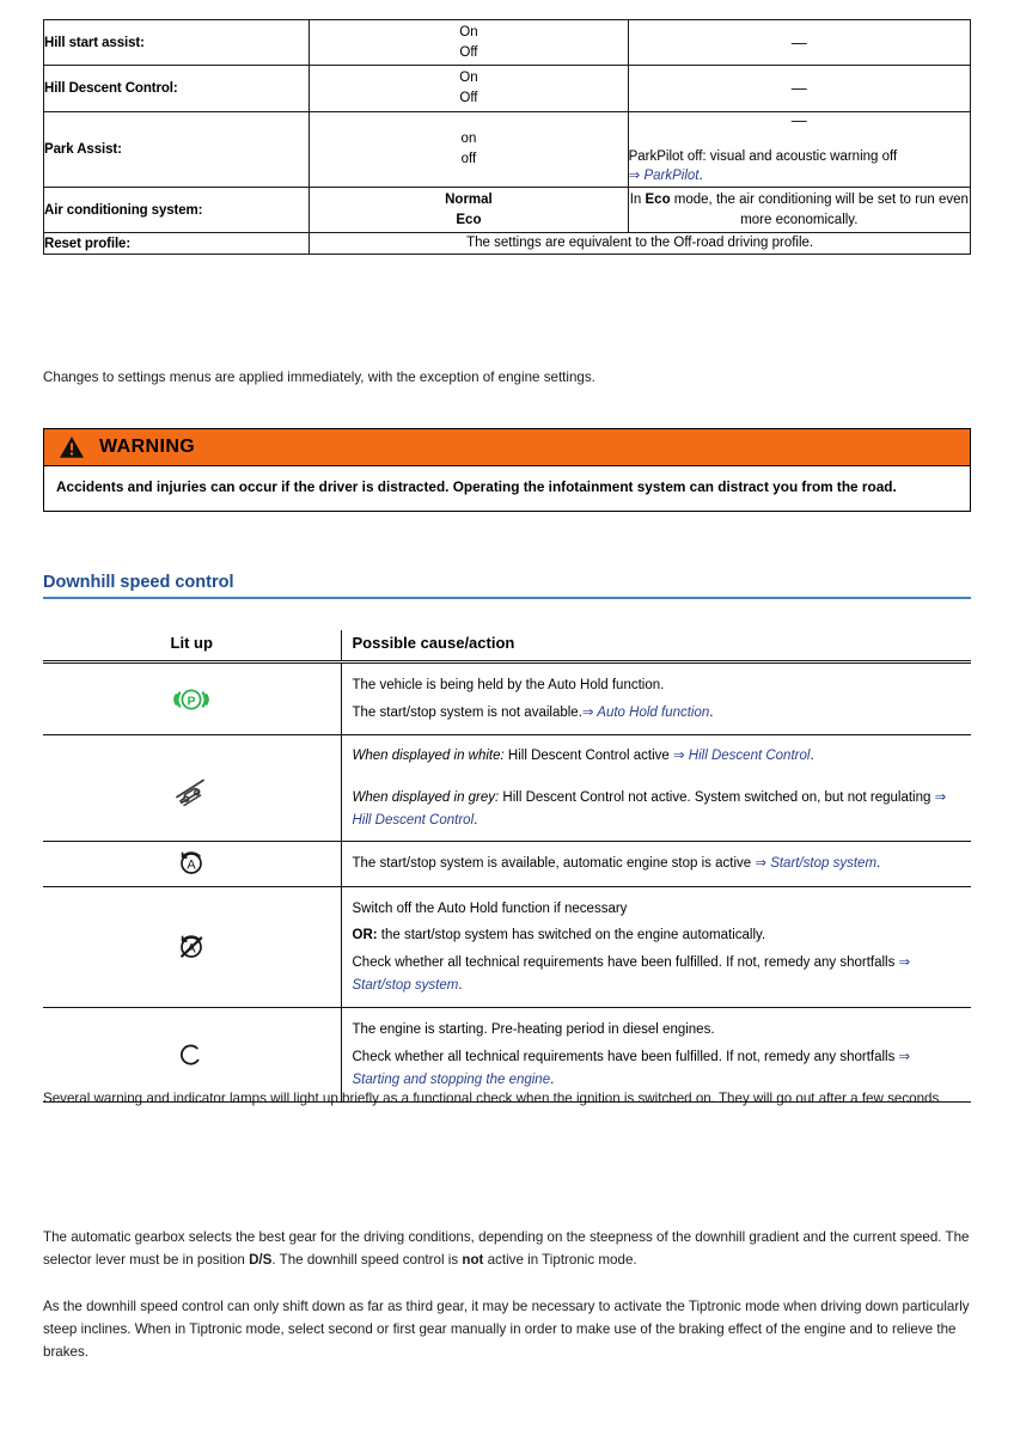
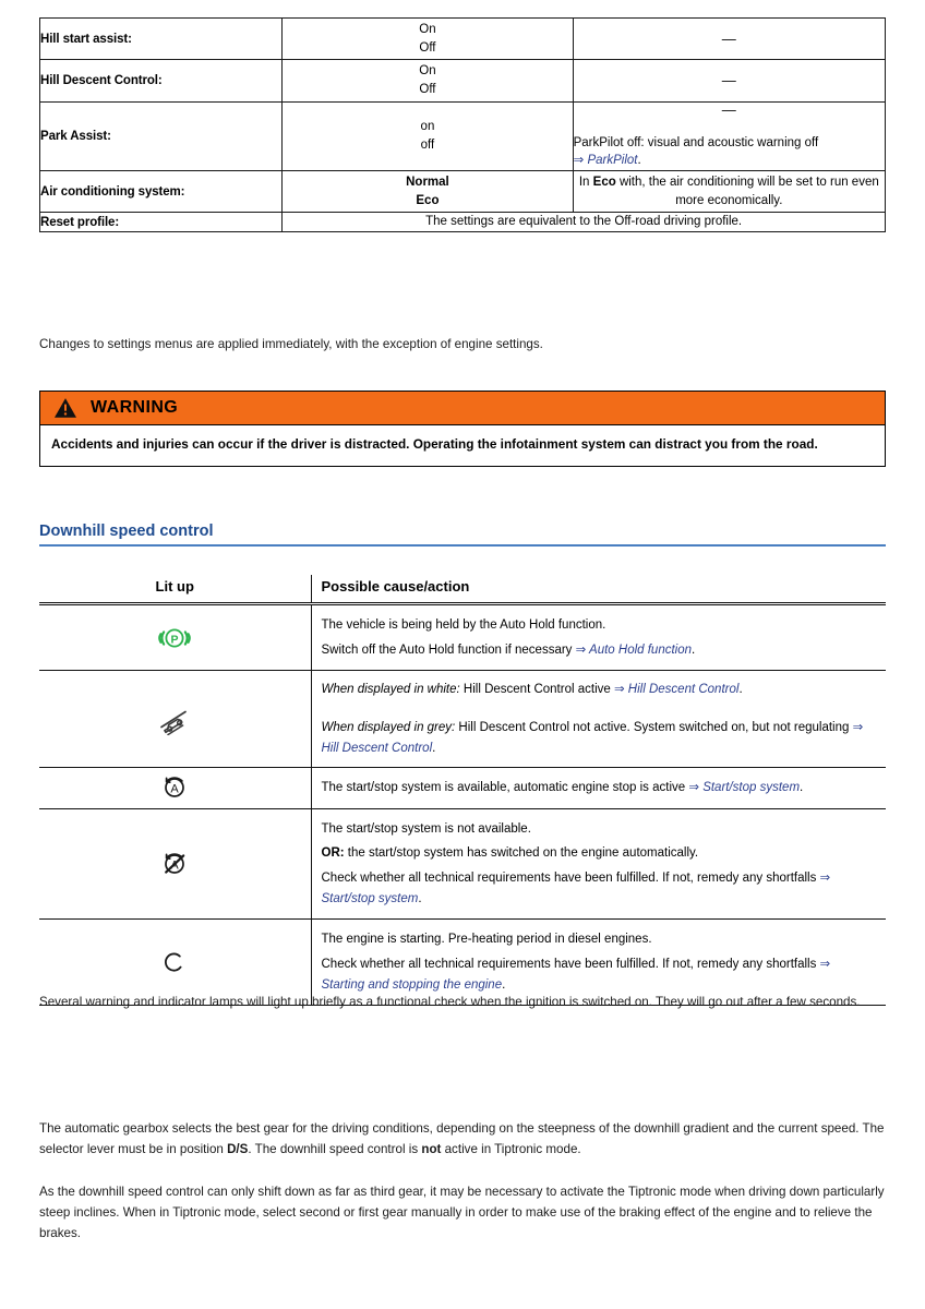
  Hill start assist:	OnOff	—
  Hill Descent Control:	OnOff	—
  Park Assist:	onoff	—ParkPilot off: visual and acoustic warning off⇒ ParkPilot.
- Air conditioning system:	NormalEco	In Eco mode, the air conditioning will be set to run even more economically.
+ Air conditioning system:	NormalEco	In Eco with, the air conditioning will be set to run even more economically.
  Reset profile:	The settings are equivalent to the Off-road driving profile.
  Changes to settings menus are applied immediately, with the exception of engine settings.
  WARNING
  Accidents and injuries can occur if the driver is distracted. Operating the infotainment system can distract you from the road.
  Downhill speed control
  Lit up	Possible cause/action
- P	The vehicle is being held by the Auto Hold function.The start/stop system is not available.⇒ Auto Hold function.
+ P	The vehicle is being held by the Auto Hold function.Switch off the Auto Hold function if necessary ⇒ Auto Hold function.
  	When displayed in white: Hill Descent Control active ⇒ Hill Descent Control.When displayed in grey: Hill Descent Control not active. System switched on, but not regulating ⇒ Hill Descent Control.
  A	The start/stop system is available, automatic engine stop is active ⇒ Start/stop system.
- 	Switch off the Auto Hold function if necessary OR: the start/stop system has switched on the engine automatically.Check whether all technical requirements have been fulfilled. If not, remedy any shortfalls ⇒ Start/stop system.
+ 	The start/stop system is not available.OR: the start/stop system has switched on the engine automatically.Check whether all technical requirements have been fulfilled. If not, remedy any shortfalls ⇒ Start/stop system.
  	The engine is starting. Pre-heating period in diesel engines.Check whether all technical requirements have been fulfilled. If not, remedy any shortfalls ⇒ Starting and stopping the engine.
  Several warning and indicator lamps will light up briefly as a functional check when the ignition is switched on. They will go out after a few seconds.
  The automatic gearbox selects the best gear for the driving conditions, depending on the steepness of the downhill gradient and the current speed. The selector lever must be in position D/S. The downhill speed control is not active in Tiptronic mode.
  As the downhill speed control can only shift down as far as third gear, it may be necessary to activate the Tiptronic mode when driving down particularly steep inclines. When in Tiptronic mode, select second or first gear manually in order to make use of the braking effect of the engine and to relieve the brakes.
